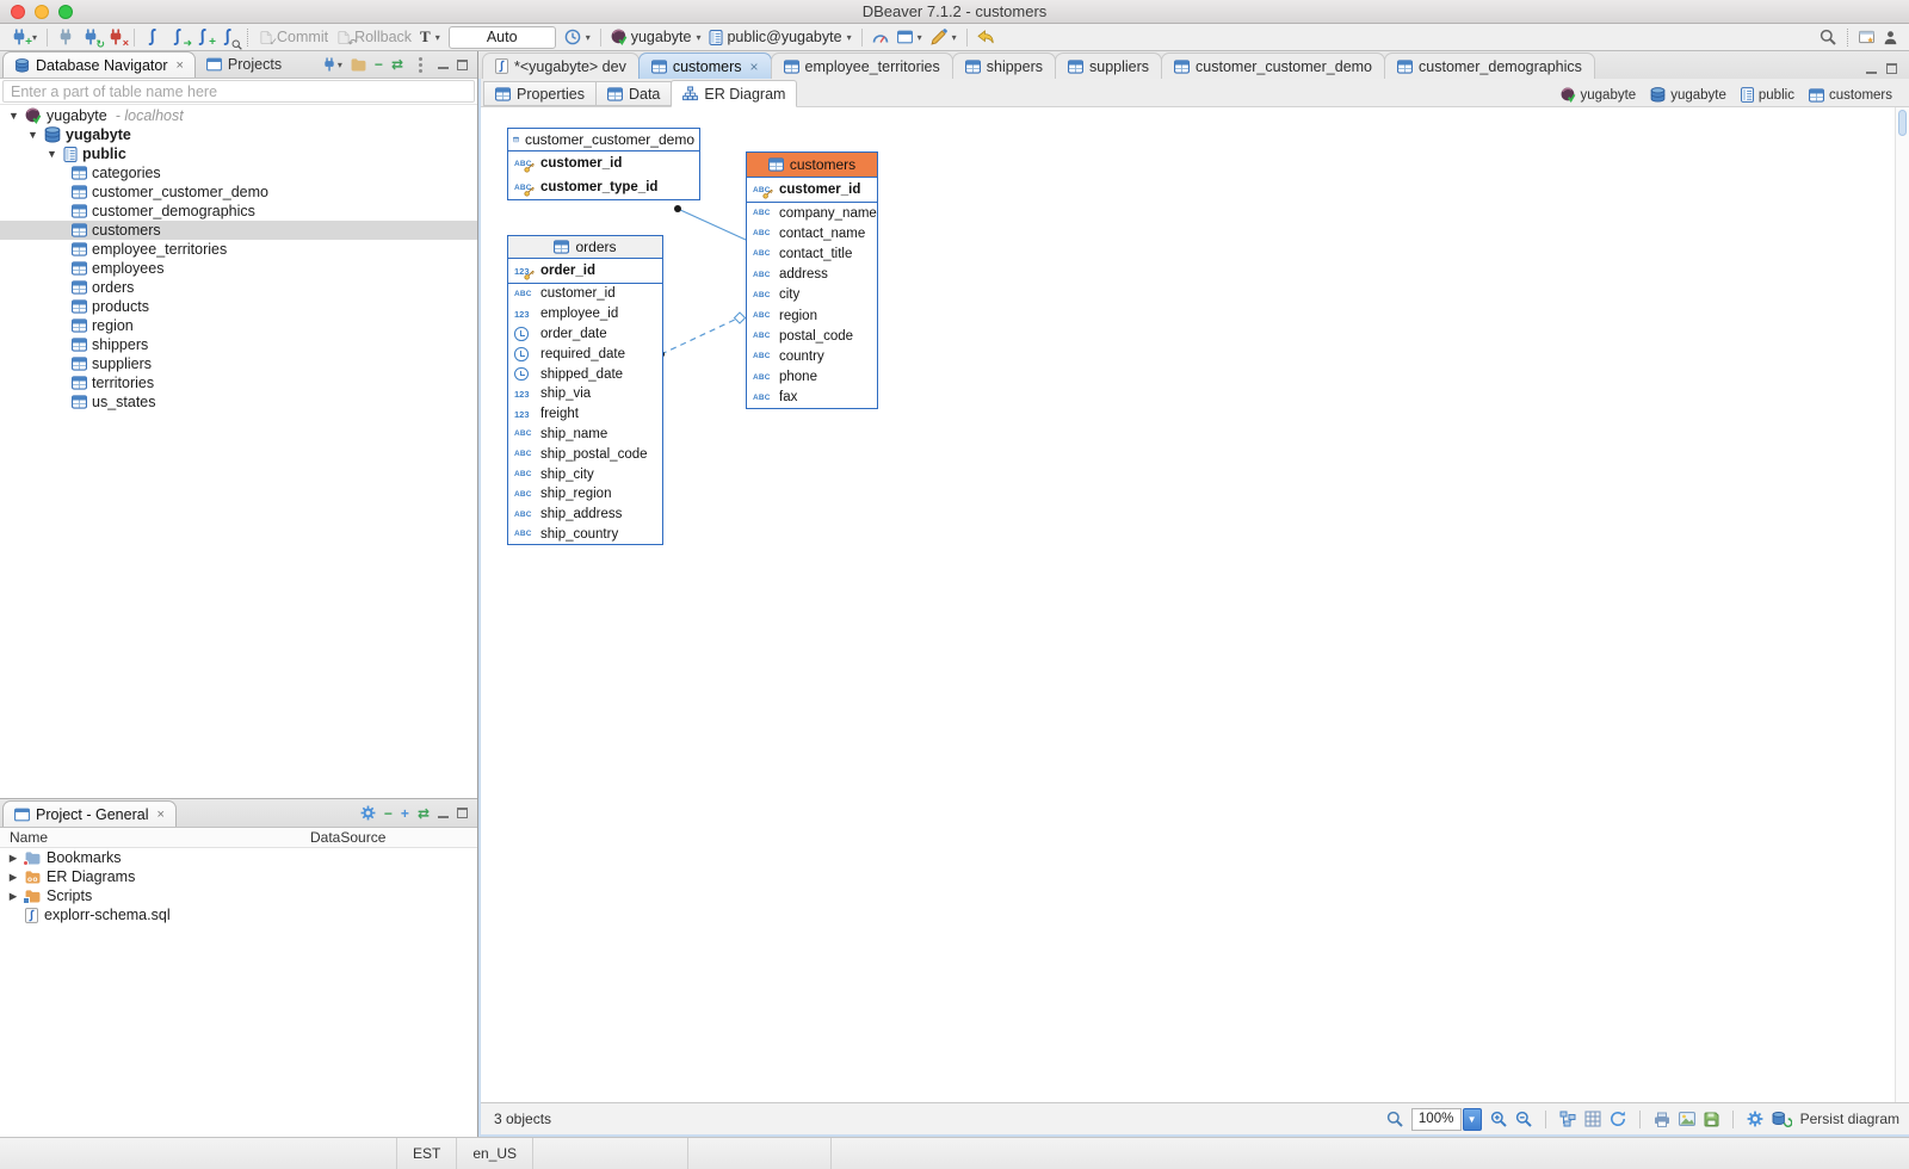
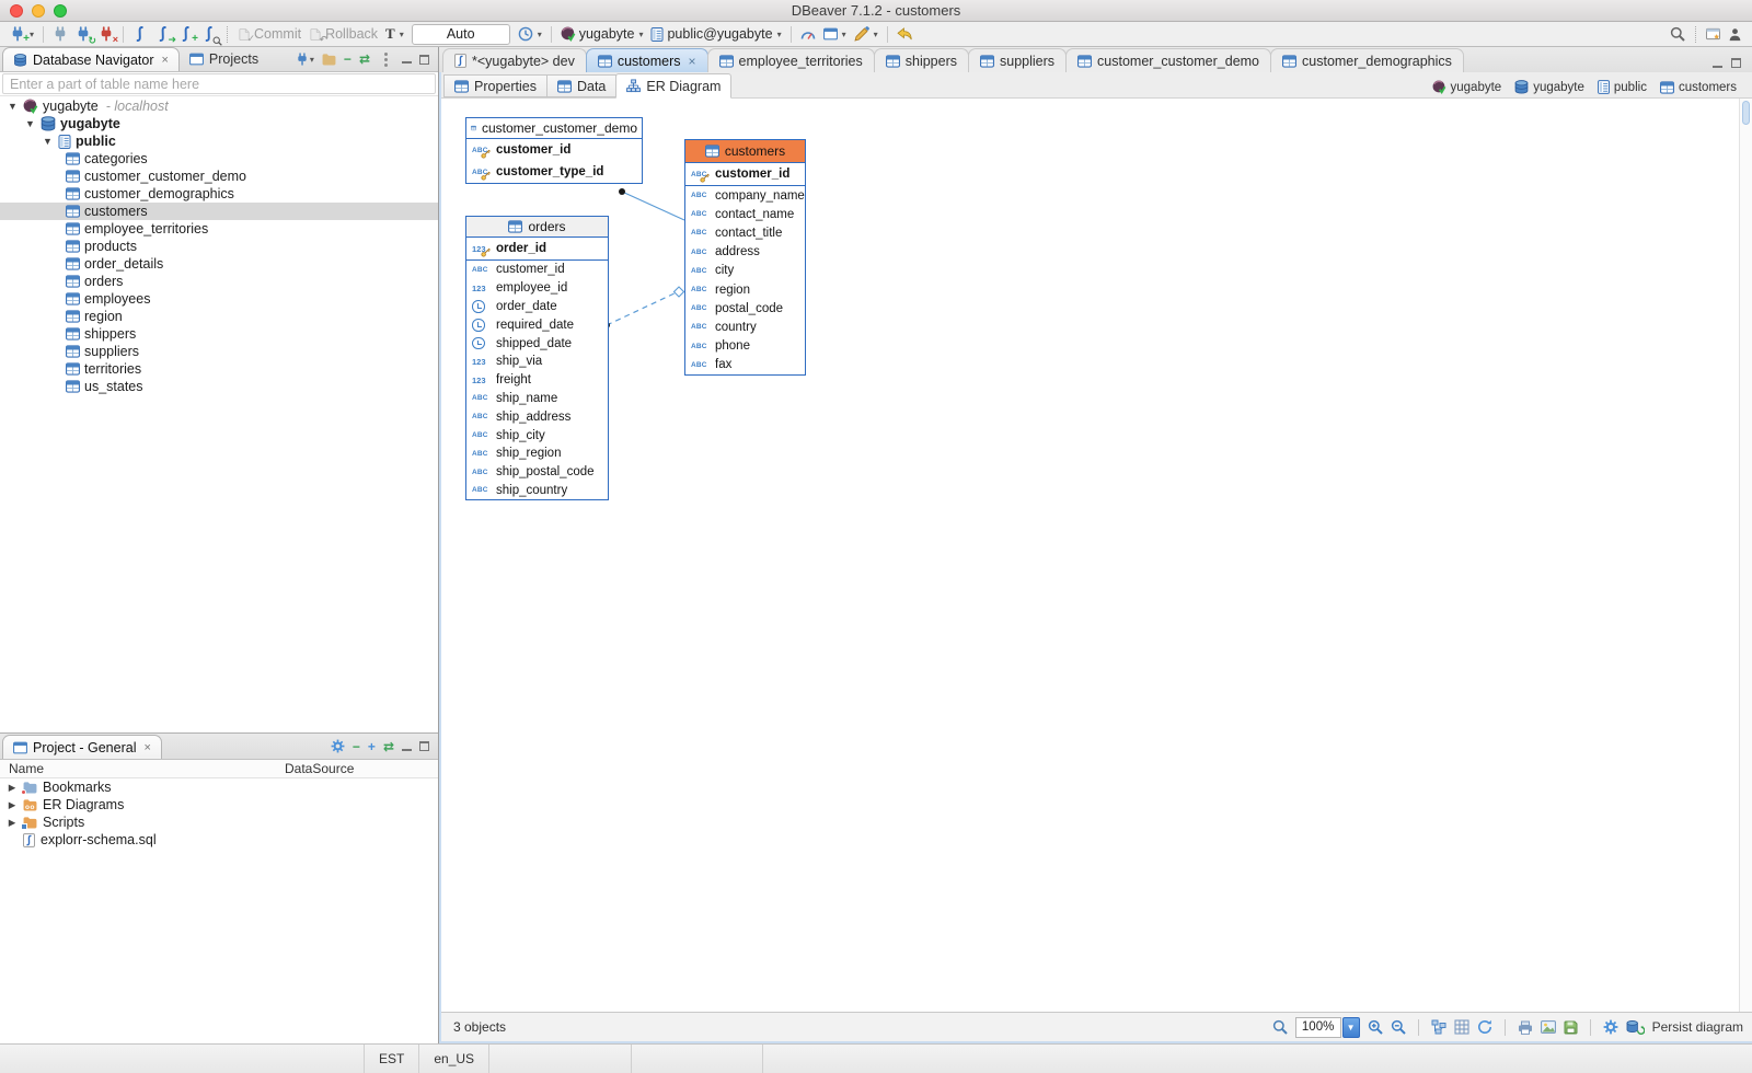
  DBeaver 7.1.2 - customers
  +
  ▾
  ↻
  ×
  ➜
  +
  ✓
  Commit
  ↶
  Rollback
  T
  ▾
  Auto
  ▾
  yugabyte
  ▾
  public@yugabyte
  ▾
  ▾
  ▾
  Database Navigator
  ×
  Projects
  ▾
  −
  ⇄
  Enter a part of table name here
  ▼
  yugabyte
  - localhost
  ▼
  yugabyte
  ▼
  public
  categories
  customer_customer_demo
  customer_demographics
  customers
  employee_territories
- employees
+ products
+ order_details
  orders
- products
+ employees
  region
  shippers
  suppliers
  territories
  us_states
  Project - General
  ×
  −
  +
  ⇄
  Name
  DataSource
  ▶
  Bookmarks
  ▶
  ER Diagrams
  ▶
  Scripts
  explorr-schema.sql
  *<yugabyte> dev
  customers
  ×
  employee_territories
  shippers
  suppliers
  customer_customer_demo
  customer_demographics
  Properties
  Data
  ER Diagram
  yugabyte
  yugabyte
  public
  customers
  customer_customer_demo
  customer_id
  customer_type_id
  orders
  order_id
  customer_id
  employee_id
  order_date
  required_date
  shipped_date
  ship_via
  freight
  ship_name
- ship_postal_code
+ ship_address
  ship_city
  ship_region
- ship_address
+ ship_postal_code
  ship_country
  customers
  customer_id
  company_name
  contact_name
  contact_title
  address
  city
  region
  postal_code
  country
  phone
  fax
  3 objects
  100%
  ▼
  Persist diagram
  EST
  en_US
